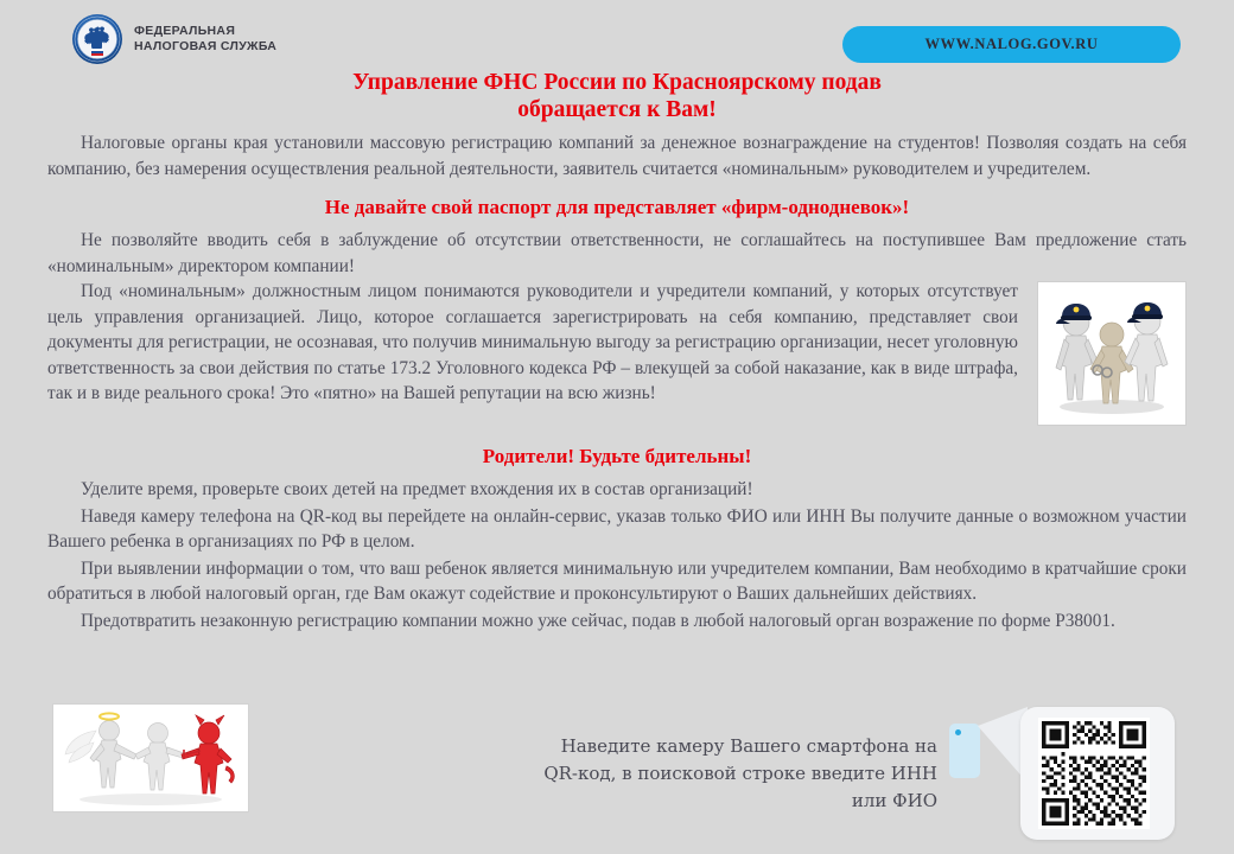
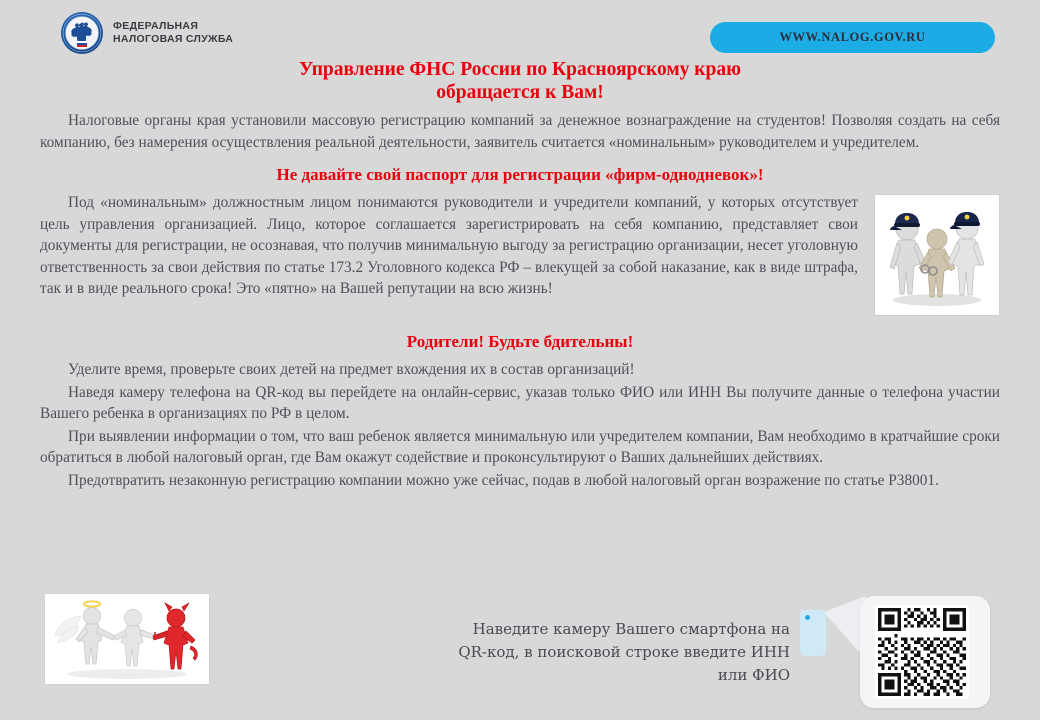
  ФЕДЕРАЛЬНАЯ
  НАЛОГОВАЯ СЛУЖБА
  WWW.NALOG.GOV.RU
- Управление ФНС России по Красноярскому подав
+ Управление ФНС России по Красноярскому краю
  обращается к Вам!
  Налоговые органы края установили массовую регистрацию компаний за денежное вознаграждение на студентов! Позволяя создать на себя компанию, без намерения осуществления реальной деятельности, заявитель считается «номинальным» руководителем и учредителем.
- Не давайте свой паспорт для представляет «фирм-однодневок»!
+ Не давайте свой паспорт для регистрации «фирм-однодневок»!
- Не позволяйте вводить себя в заблуждение об отсутствии ответственности, не соглашайтесь на поступившее Вам предложение стать «номинальным» директором компании!
  Под «номинальным» должностным лицом понимаются руководители и учредители компаний, у которых отсутствует цель управления организацией. Лицо, которое соглашается зарегистрировать на себя компанию, представляет свои документы для регистрации, не осознавая, что получив минимальную выгоду за регистрацию организации, несет уголовную ответственность за свои действия по статье 173.2 Уголовного кодекса РФ – влекущей за собой наказание, как в виде штрафа, так и в виде реального срока! Это «пятно» на Вашей репутации на всю жизнь!
  Родители! Будьте бдительны!
  Уделите время, проверьте своих детей на предмет вхождения их в состав организаций!
- Наведя камеру телефона на QR-код вы перейдете на онлайн-сервис, указав только ФИО или ИНН Вы получите данные о возможном участии Вашего ребенка в организациях по РФ в целом.
+ Наведя камеру телефона на QR-код вы перейдете на онлайн-сервис, указав только ФИО или ИНН Вы получите данные о телефона участии Вашего ребенка в организациях по РФ в целом.
  При выявлении информации о том, что ваш ребенок является минимальную или учредителем компании, Вам необходимо в кратчайшие сроки обратиться в любой налоговый орган, где Вам окажут содействие и проконсультируют о Ваших дальнейших действиях.
- Предотвратить незаконную регистрацию компании можно уже сейчас, подав в любой налоговый орган возражение по форме Р38001.
+ Предотвратить незаконную регистрацию компании можно уже сейчас, подав в любой налоговый орган возражение по статье Р38001.
  Наведите камеру Вашего смартфона на QR-код, в поисковой строке введите ИНН или ФИО
